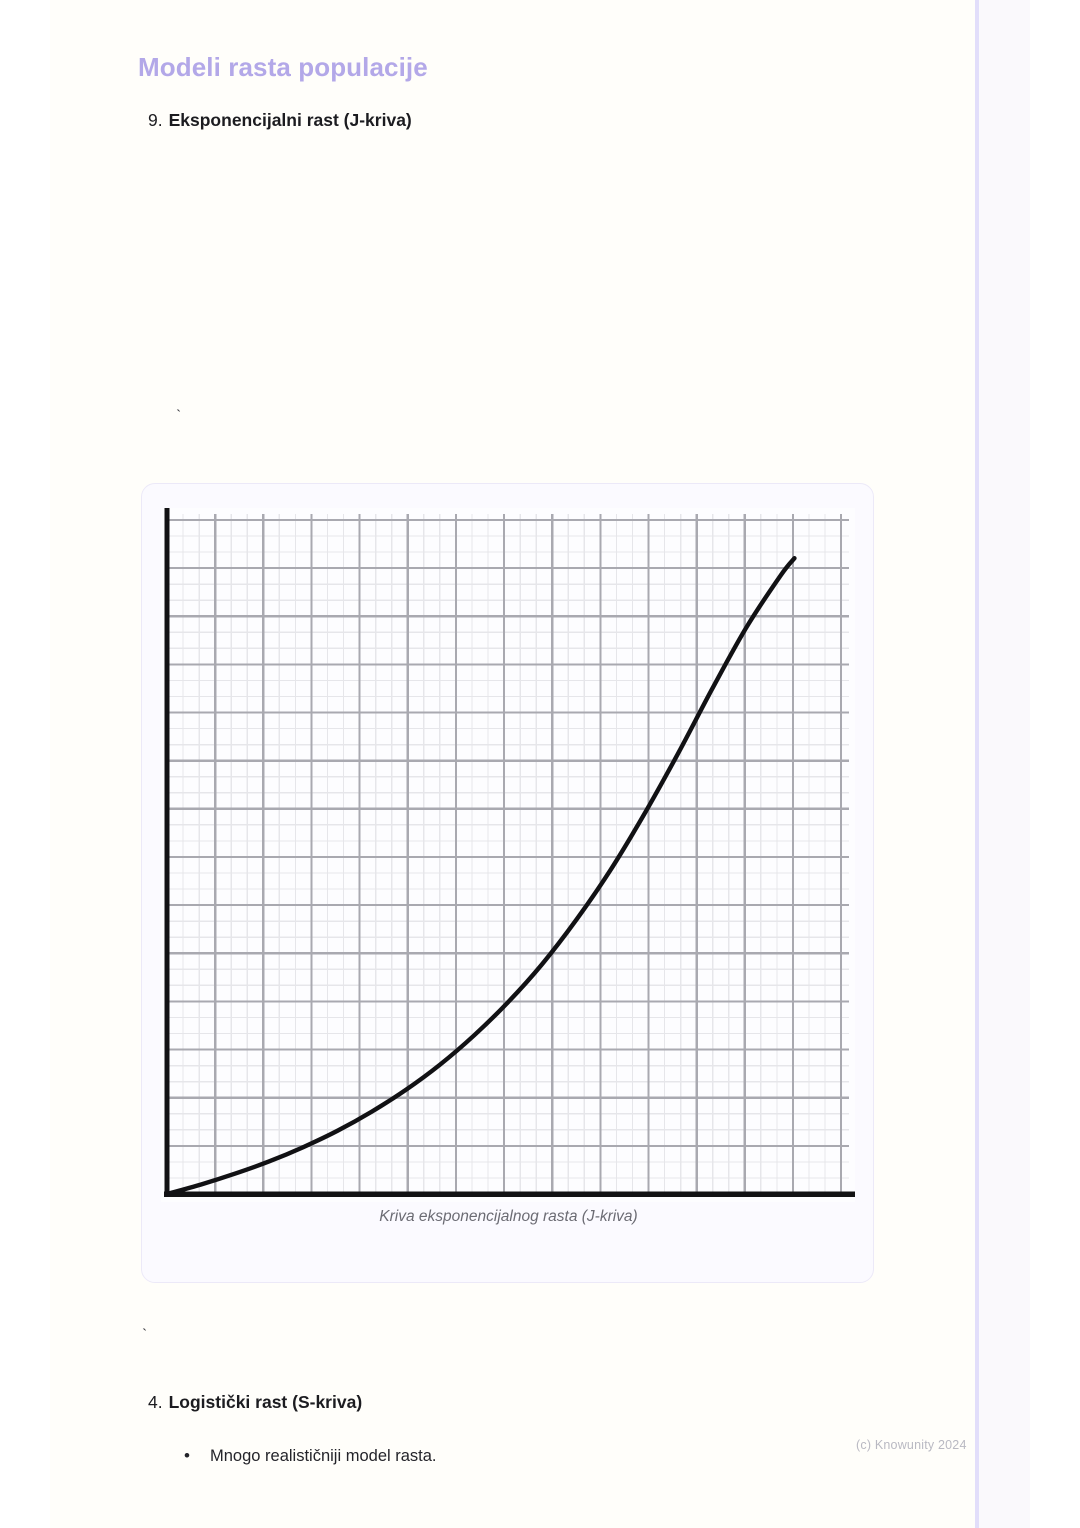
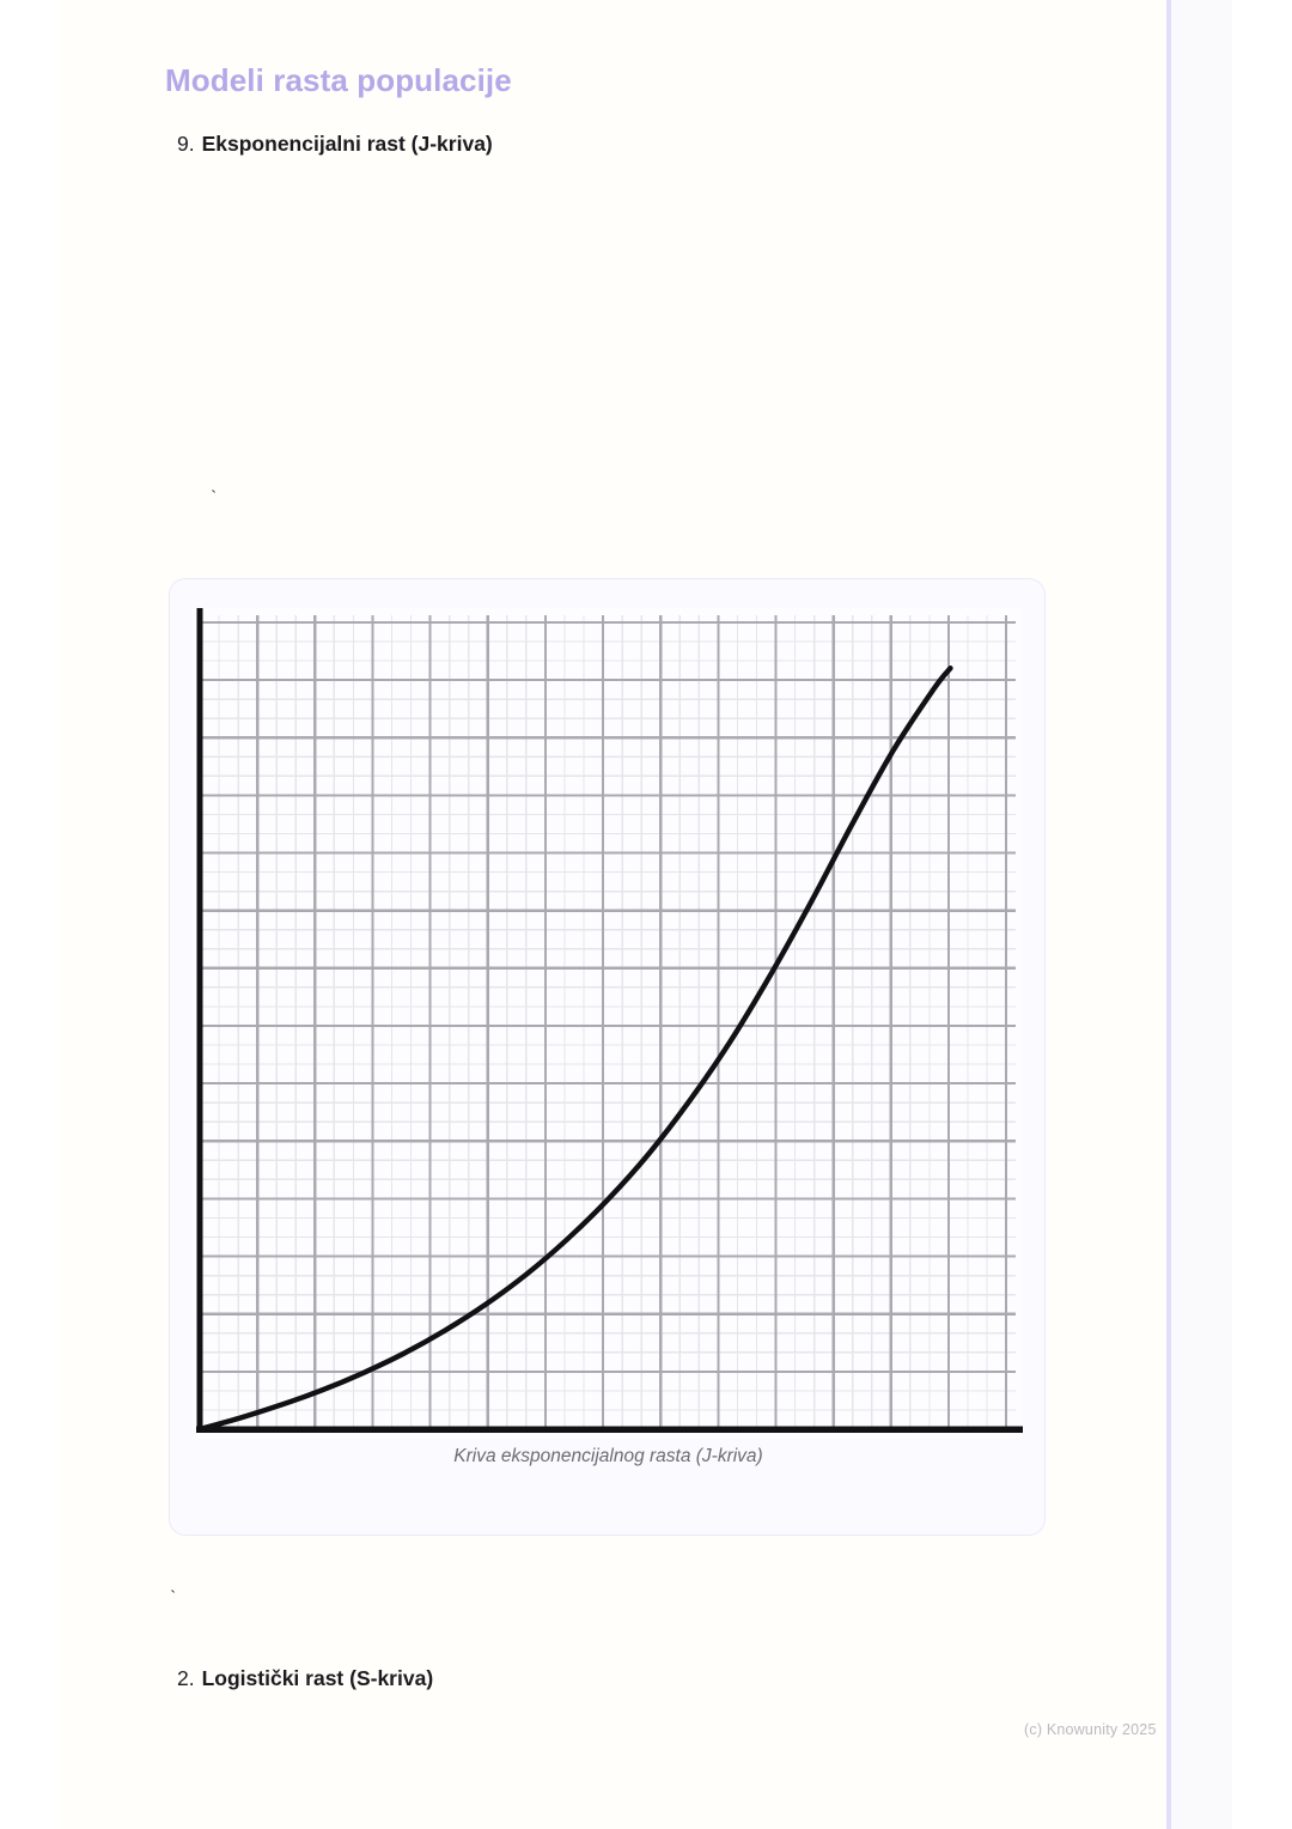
  Modeli rasta populacije
  9. Eksponencijalni rast (J-kriva)
  `
  Kriva eksponencijalnog rasta (J-kriva)
  `
- 4. Logistički rast (S-kriva)
+ 2. Logistički rast (S-kriva)
- Mnogo realističniji model rasta.
- (c) Knowunity 2024
+ (c) Knowunity 2025
